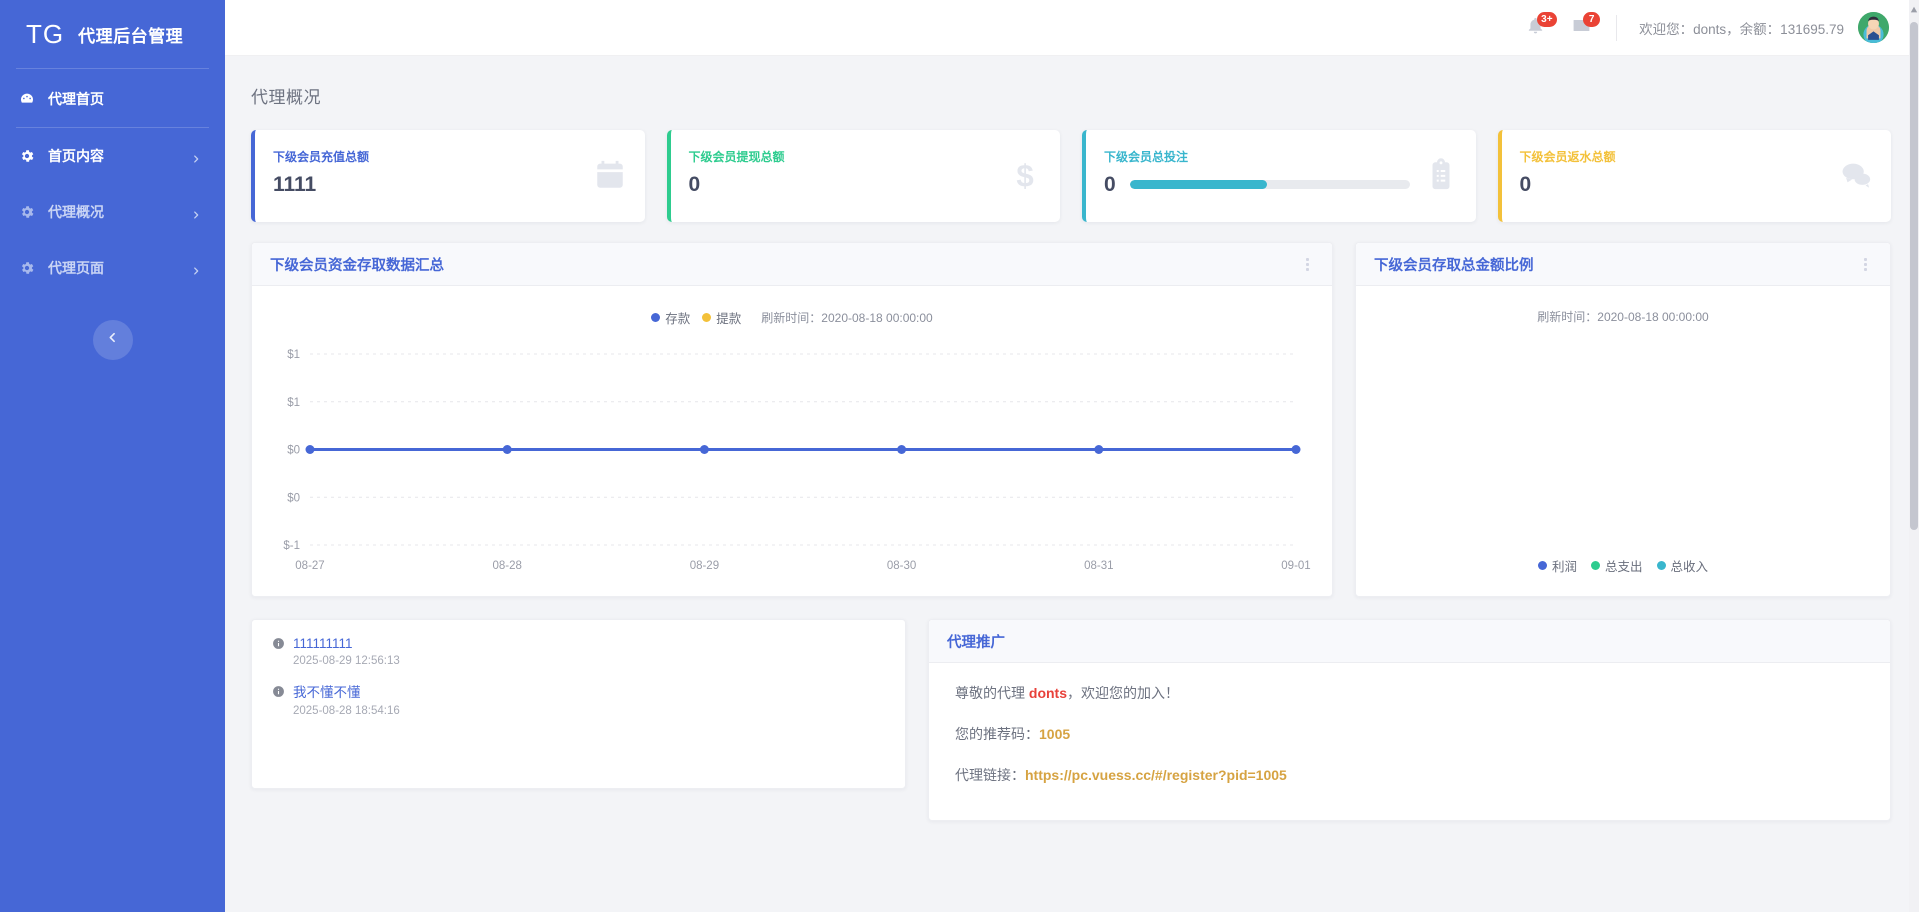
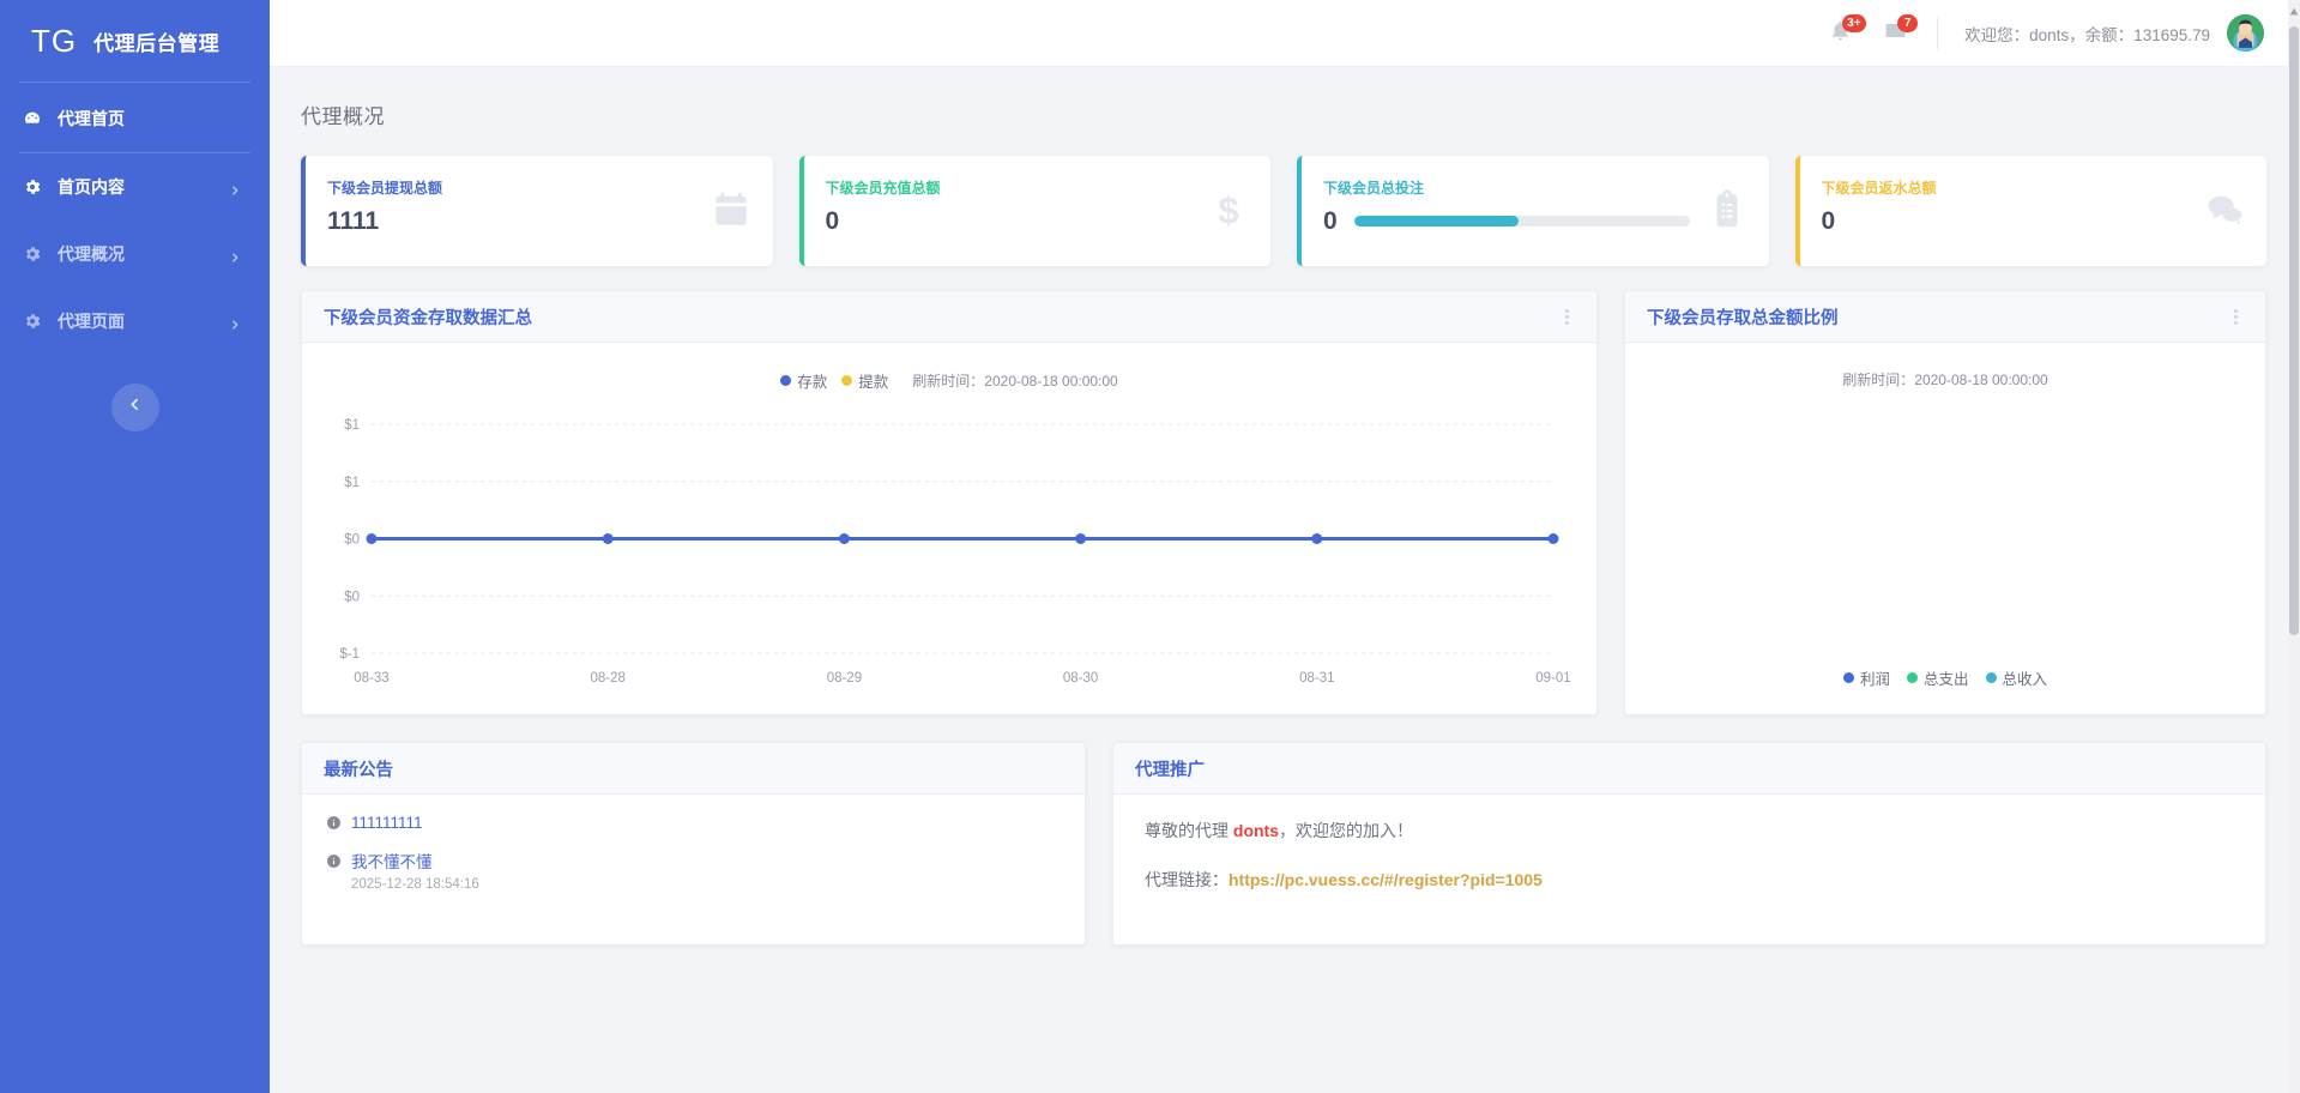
  TG
  代理后台管理
  代理首页
  首页内容
  代理概况
  代理页面
  3+
  7
  欢迎您：donts，余额：131695.79
  代理概况
- 下级会员充值总额
+ 下级会员提现总额
  1111
- 下级会员提现总额
+ 下级会员充值总额
  0
  $
  下级会员总投注
  0
  下级会员返水总额
  0
  下级会员资金存取数据汇总
  存款
  提款
  刷新时间：2020-08-18 00:00:00
  $1
  $1
  $0
  $0
  $-1
- 08-27
+ 08-33
  08-28
  08-29
  08-30
  08-31
  09-01
  下级会员存取总金额比例
  刷新时间：2020-08-18 00:00:00
  利润
  总支出
  总收入
+ 最新公告
  111111111
- 2025-08-29 12:56:13
  我不懂不懂
- 2025-08-28 18:54:16
+ 2025-12-28 18:54:16
  代理推广
  尊敬的代理 donts，欢迎您的加入！
- 您的推荐码：1005
  代理链接：https://pc.vuess.cc/#/register?pid=1005
